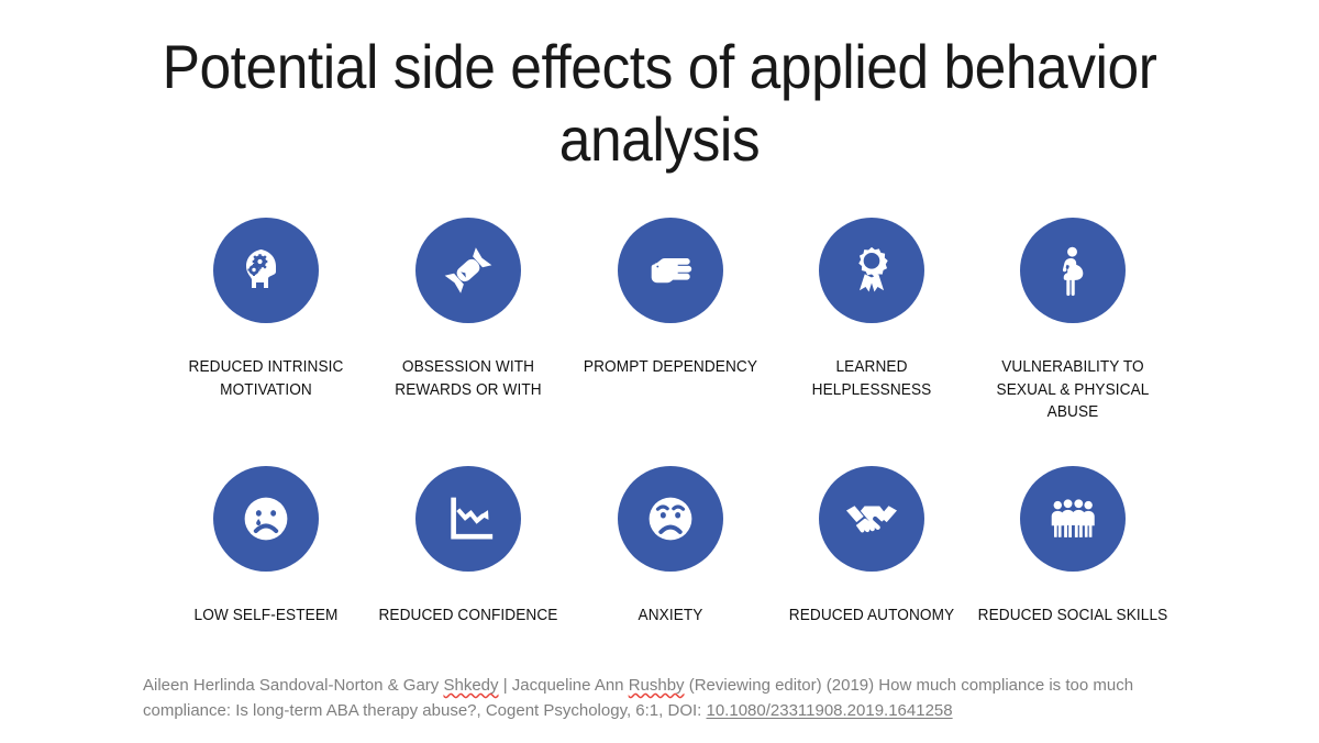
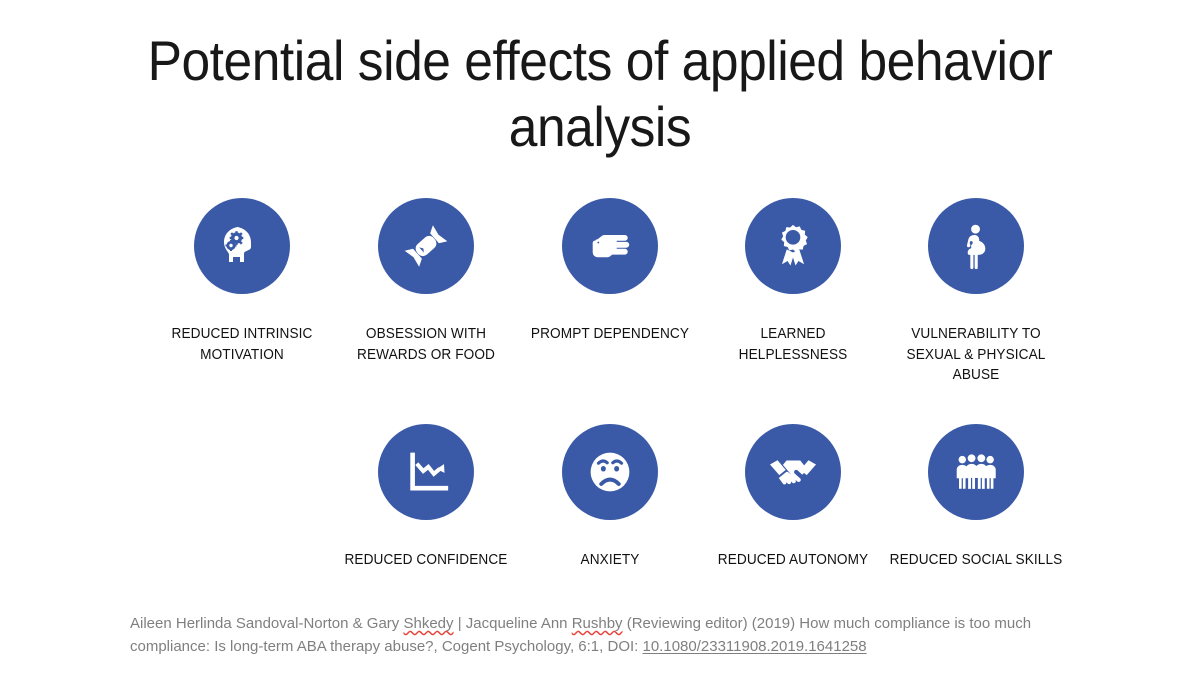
  Potential side effects of applied behavior analysis
  REDUCED INTRINSIC MOTIVATION
- OBSESSION WITH REWARDS OR WITH
+ OBSESSION WITH REWARDS OR FOOD
  PROMPT DEPENDENCY
  LEARNED HELPLESSNESS
  VULNERABILITY TO SEXUAL & PHYSICAL ABUSE
- LOW SELF-ESTEEM
  REDUCED CONFIDENCE
  ANXIETY
  REDUCED AUTONOMY
  REDUCED SOCIAL SKILLS
  Aileen Herlinda Sandoval-Norton & Gary Shkedy | Jacqueline Ann Rushby (Reviewing editor) (2019) How much compliance is too much compliance: Is long-term ABA therapy abuse?, Cogent Psychology, 6:1, DOI: 10.1080/23311908.2019.1641258
